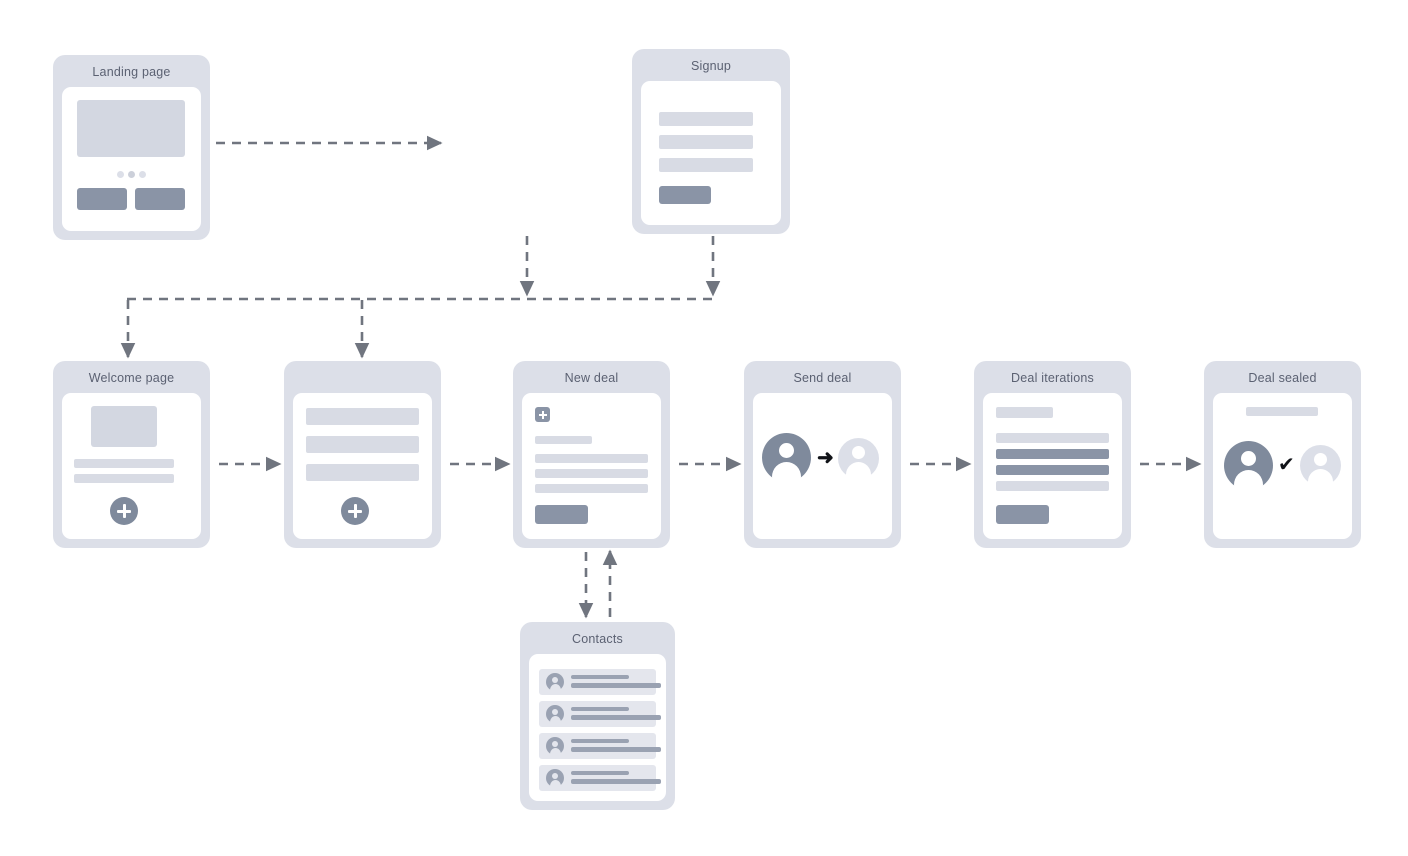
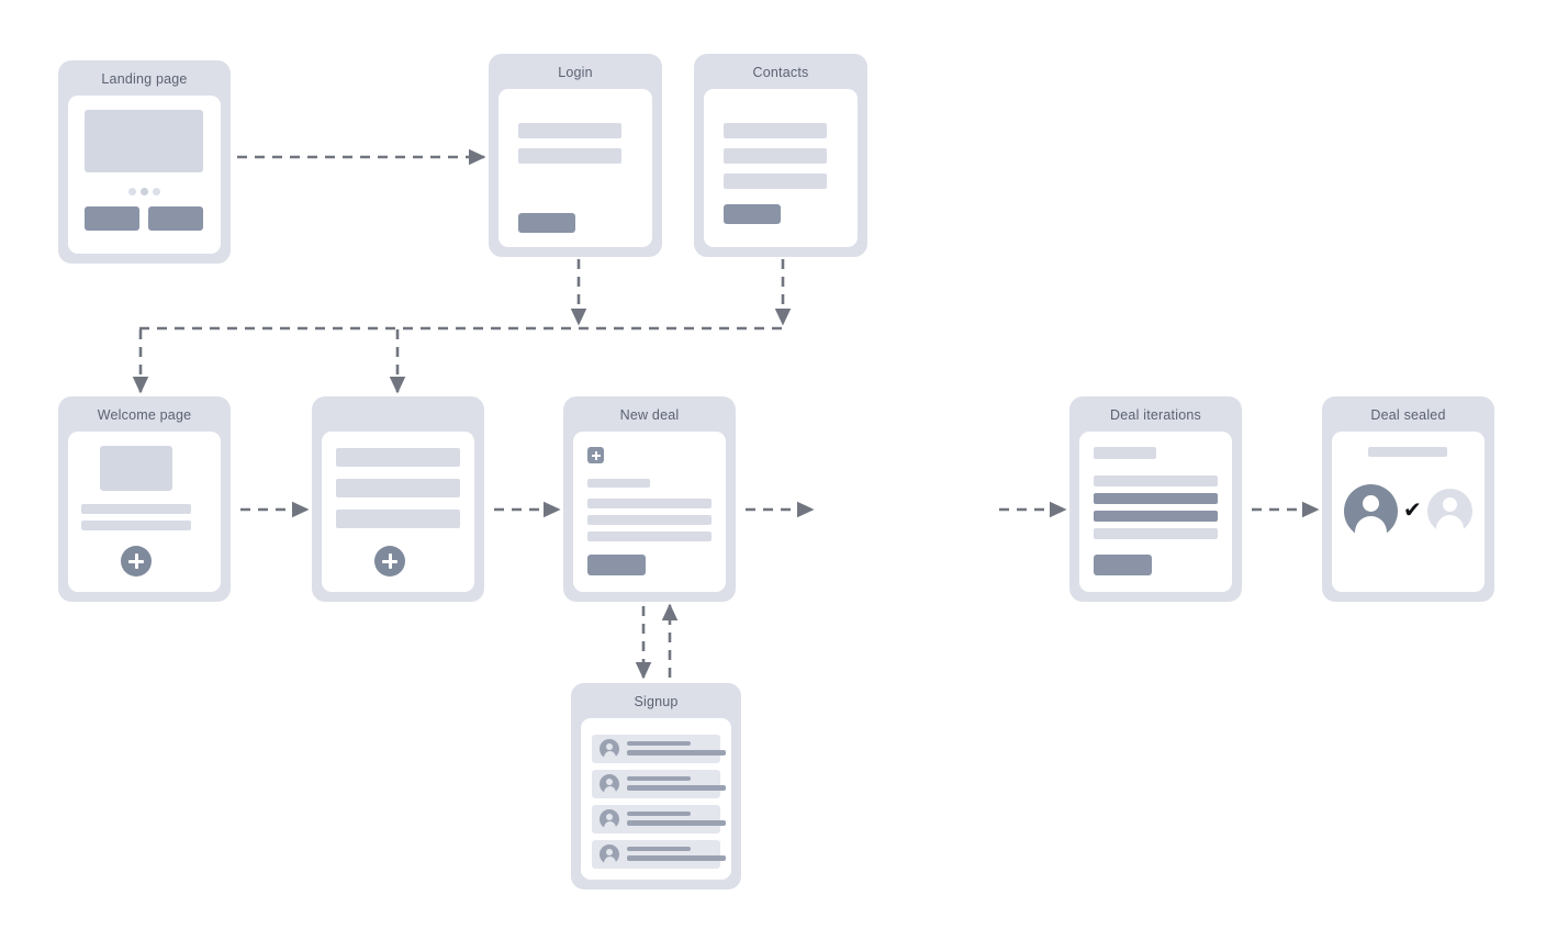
  Landing page
+ Login
- Signup
+ Contacts
  Welcome page
  New deal
- Send deal
- ➜
  Deal iterations
  Deal sealed
  ✔
- Contacts
+ Signup
